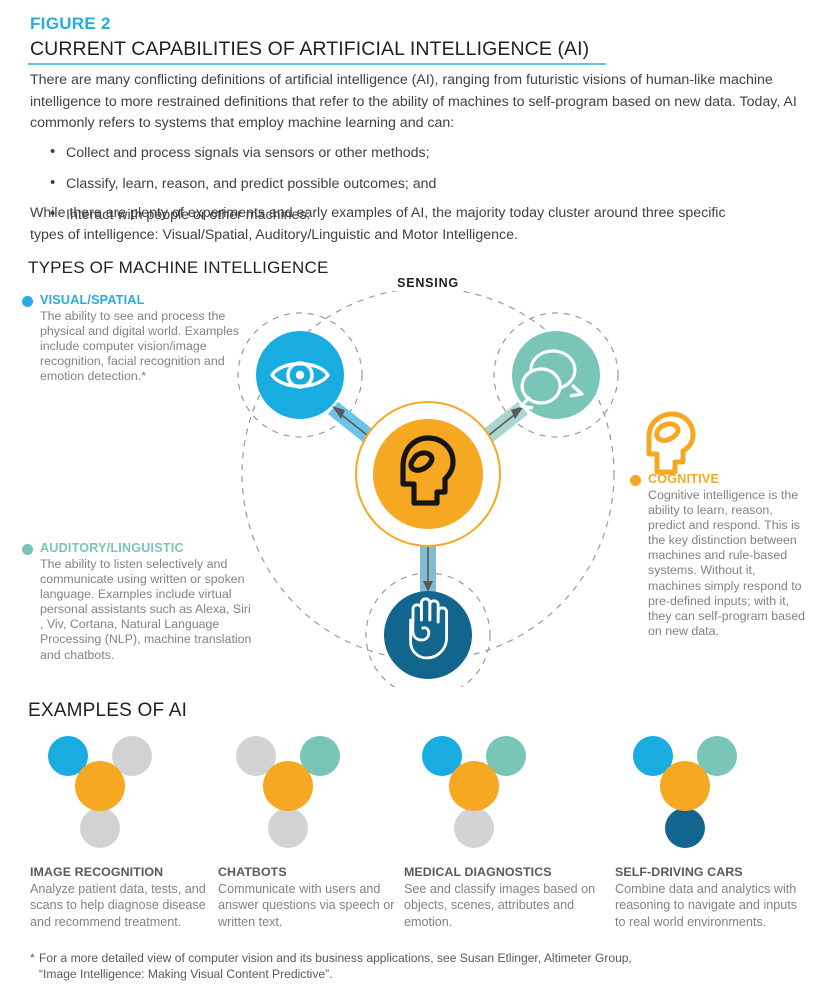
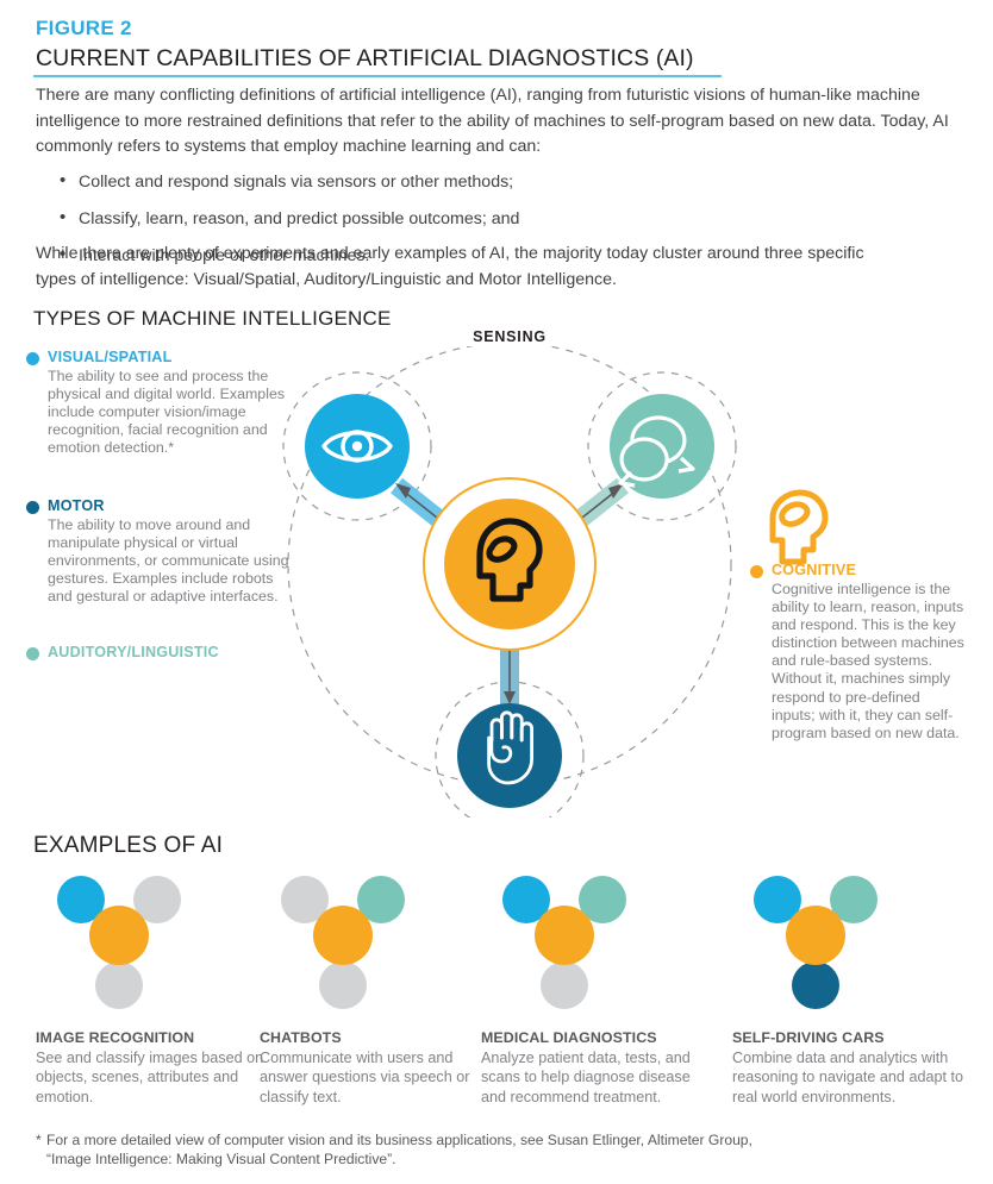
  FIGURE 2
- CURRENT CAPABILITIES OF ARTIFICIAL INTELLIGENCE (AI)
+ CURRENT CAPABILITIES OF ARTIFICIAL DIAGNOSTICS (AI)
  There are many conflicting definitions of artificial intelligence (AI), ranging from futuristic visions of human-like machine intelligence to more restrained definitions that refer to the ability of machines to self-program based on new data. Today, AI commonly refers to systems that employ machine learning and can:
- Collect and process signals via sensors or other methods;
+ Collect and respond signals via sensors or other methods;
  Classify, learn, reason, and predict possible outcomes; and
  Interact with people or other machines.
  While there are plenty of experiments and early examples of AI, the majority today cluster around three specific types of intelligence: Visual/Spatial, Auditory/Linguistic and Motor Intelligence.
  TYPES OF MACHINE INTELLIGENCE
  VISUAL/SPATIAL
  The ability to see and process the physical and digital world. Examples include computer vision/image recognition, facial recognition and emotion detection.*
+ MOTOR
+ The ability to move around and manipulate physical or virtual environments, or communicate using gestures. Examples include robots and gestural or adaptive interfaces.
  AUDITORY/LINGUISTIC
- The ability to listen selectively and communicate using written or spoken language. Examples include virtual personal assistants such as Alexa, Siri , Viv, Cortana, Natural Language Processing (NLP), machine translation and chatbots.
  COGNITIVE
- Cognitive intelligence is the ability to learn, reason, predict and respond. This is the key distinction between machines and rule-based systems. Without it, machines simply respond to pre-defined inputs; with it, they can self-program based on new data.
+ Cognitive intelligence is the ability to learn, reason, inputs and respond. This is the key distinction between machines and rule-based systems. Without it, machines simply respond to pre-defined inputs; with it, they can self-program based on new data.
  SENSING
  EXAMPLES OF AI
  IMAGE RECOGNITION
- Analyze patient data, tests, and scans to help diagnose disease and recommend treatment.
+ See and classify images based on objects, scenes, attributes and emotion.
  CHATBOTS
- Communicate with users and answer questions via speech or written text.
+ Communicate with users and answer questions via speech or classify text.
  MEDICAL DIAGNOSTICS
- See and classify images based on objects, scenes, attributes and emotion.
+ Analyze patient data, tests, and scans to help diagnose disease and recommend treatment.
  SELF-DRIVING CARS
- Combine data and analytics with reasoning to navigate and inputs to real world environments.
+ Combine data and analytics with reasoning to navigate and adapt to real world environments.
  *
  For a more detailed view of computer vision and its business applications, see Susan Etlinger, Altimeter Group, “Image Intelligence: Making Visual Content Predictive”.
